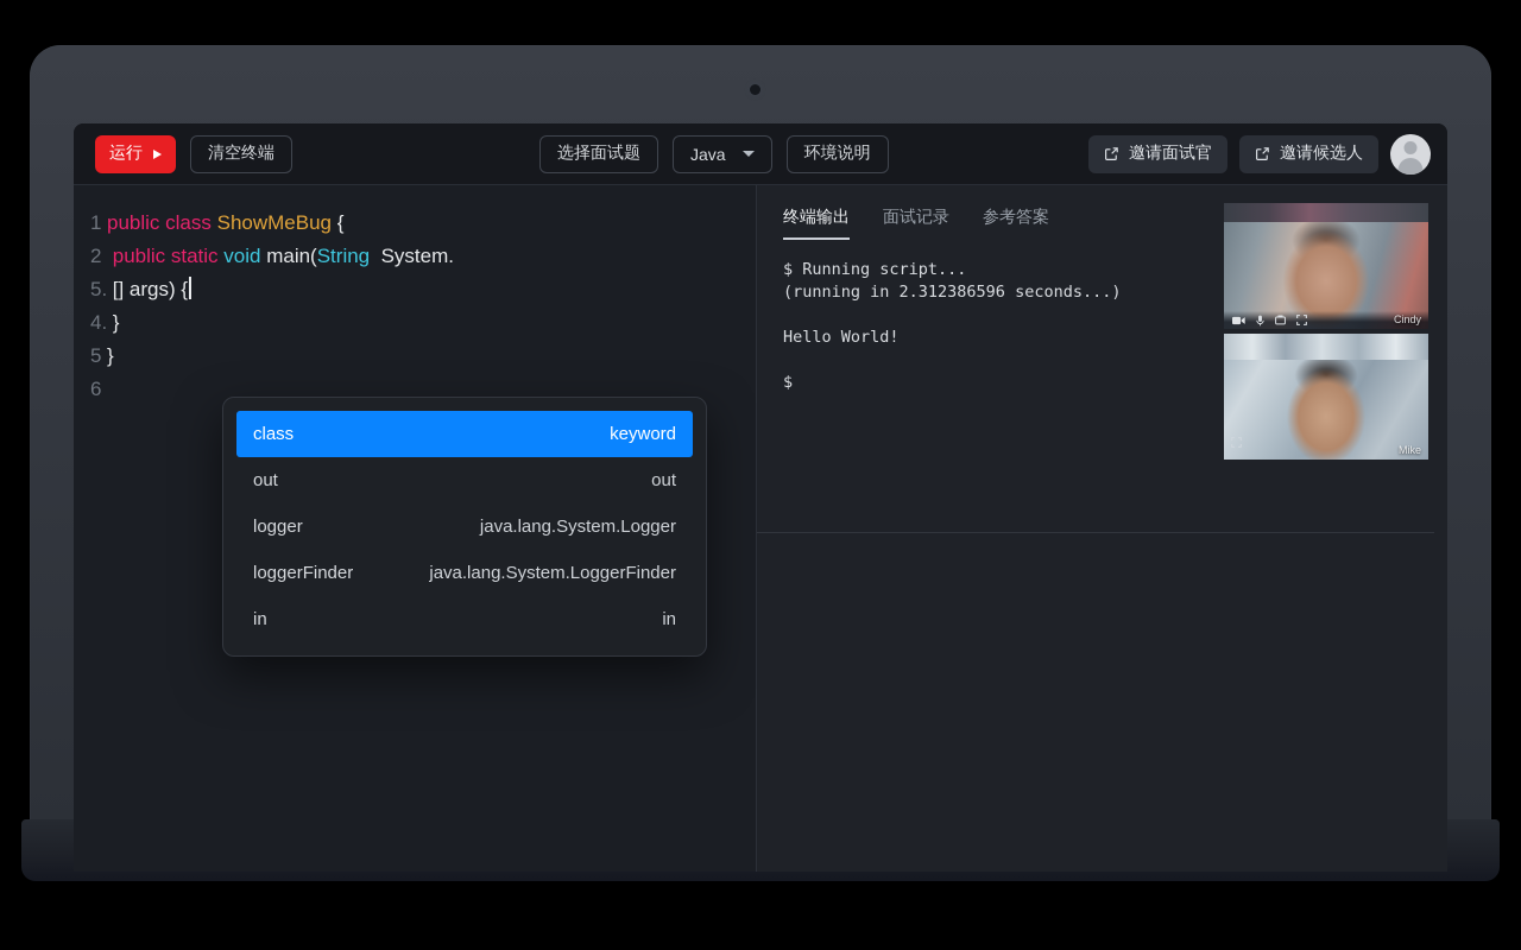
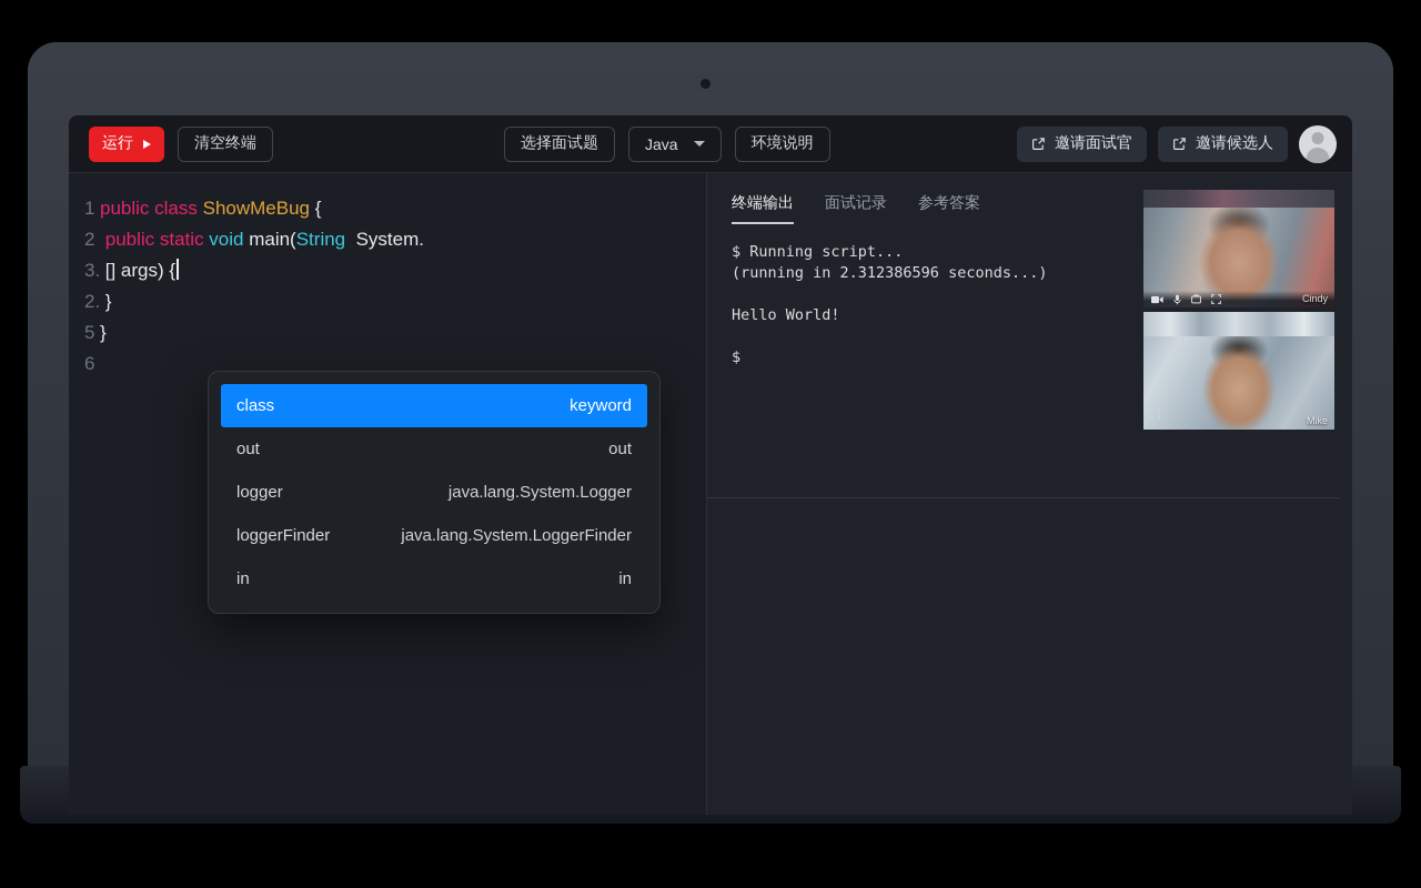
  运行
  清空终端
  选择面试题
  Java
  环境说明
  邀请面试官
  邀请候选人
  1
  public class ShowMeBug {
  2
  public static void main(String System.
- 5.
+ 3.
  [] args) {
- 4.
+ 2.
  }
  5
  }
  6
  class
  keyword
  out
  out
  logger
  java.lang.System.Logger
  loggerFinder
  java.lang.System.LoggerFinder
  in
  in
  终端输出
  面试记录
  参考答案
  $ Running script...
  (running in 2.312386596 seconds...)
  Hello World!
  $
  Cindy
  Mike
